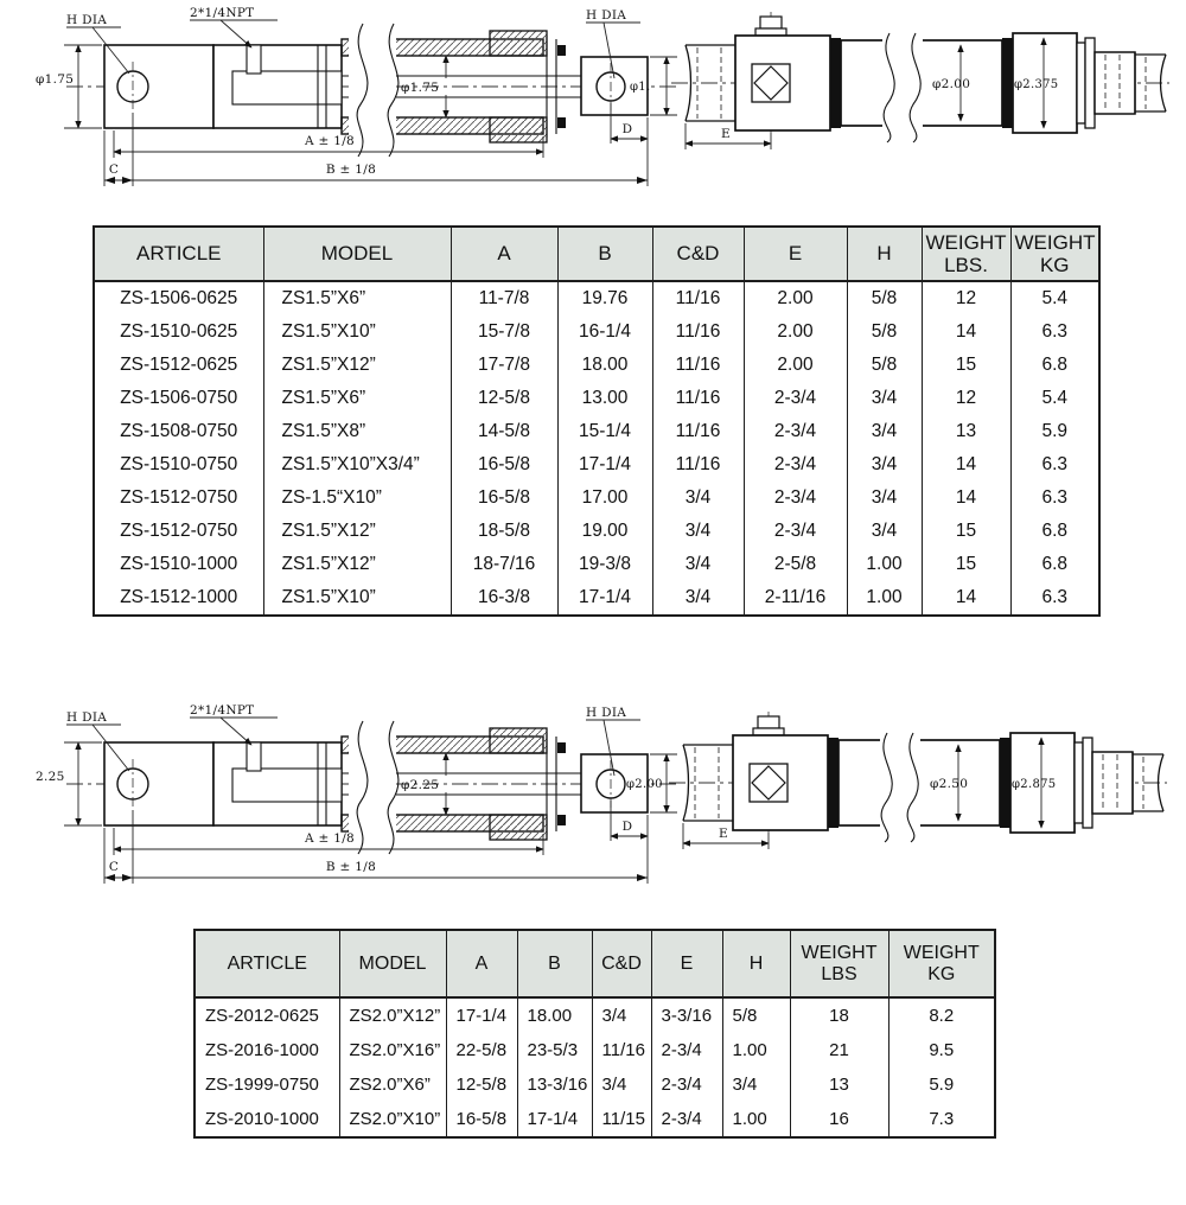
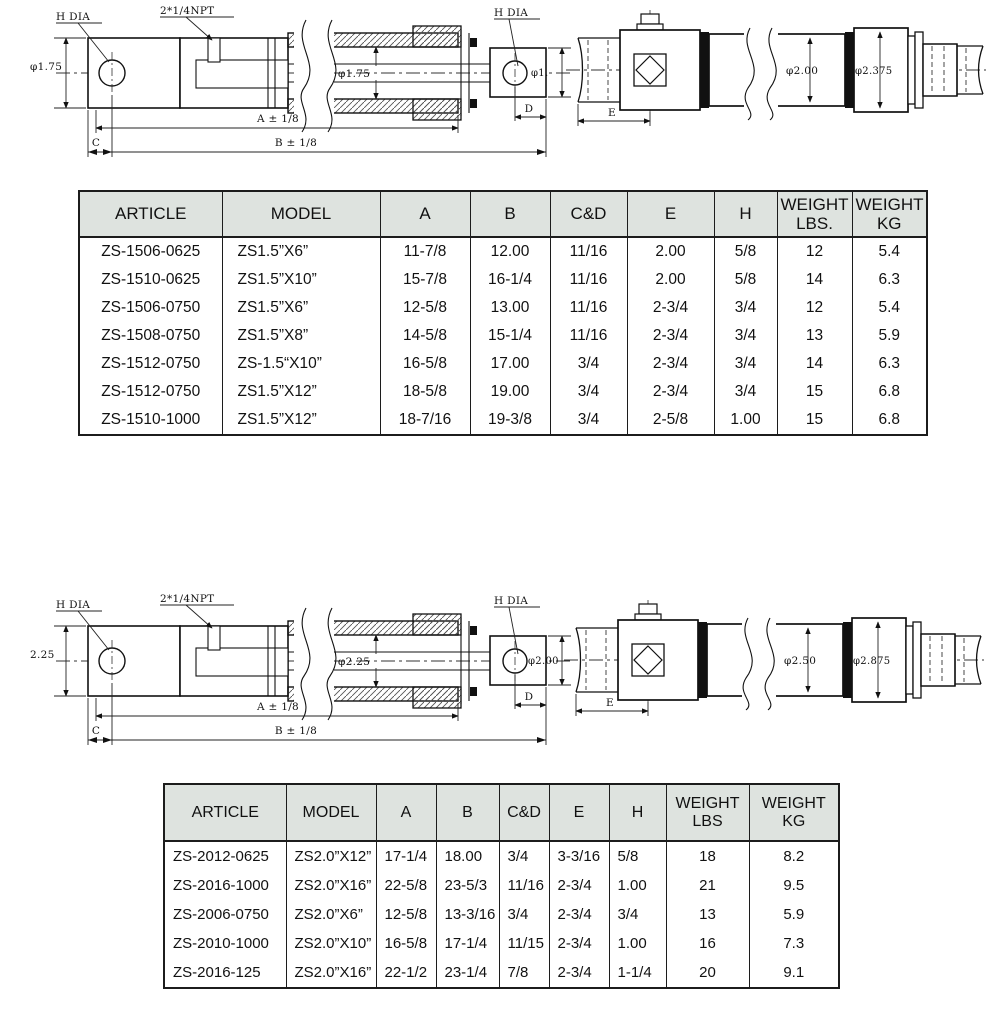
  φ1.75
  H DIA
  φ1.75
  2*1/4NPT
  H DIA
  φ1.
  A ± 1/8
  D
  C
  B ± 1/8
  φ2.00
  φ2.375
  E
  ARTICLE	MODEL	A	B	C&D	E	H	WEIGHT LBS.	WEIGHT KG
- ZS-1506-0625	ZS1.5”X6”	11-7/8	19.76	11/16	2.00	5/8	12	5.4
+ ZS-1506-0625	ZS1.5”X6”	11-7/8	12.00	11/16	2.00	5/8	12	5.4
  ZS-1510-0625	ZS1.5”X10”	15-7/8	16-1/4	11/16	2.00	5/8	14	6.3
- ZS-1512-0625	ZS1.5”X12”	17-7/8	18.00	11/16	2.00	5/8	15	6.8
  ZS-1506-0750	ZS1.5”X6”	12-5/8	13.00	11/16	2-3/4	3/4	12	5.4
  ZS-1508-0750	ZS1.5”X8”	14-5/8	15-1/4	11/16	2-3/4	3/4	13	5.9
- ZS-1510-0750	ZS1.5”X10”X3/4”	16-5/8	17-1/4	11/16	2-3/4	3/4	14	6.3
  ZS-1512-0750	ZS-1.5“X10”	16-5/8	17.00	3/4	2-3/4	3/4	14	6.3
  ZS-1512-0750	ZS1.5”X12”	18-5/8	19.00	3/4	2-3/4	3/4	15	6.8
  ZS-1510-1000	ZS1.5”X12”	18-7/16	19-3/8	3/4	2-5/8	1.00	15	6.8
- ZS-1512-1000	ZS1.5”X10”	16-3/8	17-1/4	3/4	2-11/16	1.00	14	6.3
  φ2.25
  H DIA
  2.25
  2*1/4NPT
  H DIA
  φ2.00
  A ± 1/8
  D
  C
  B ± 1/8
  φ2.50
  φ2.875
  E
  ARTICLE	MODEL	A	B	C&D	E	H	WEIGHT LBS	WEIGHT KG
  ZS-2012-0625	ZS2.0”X12”	17-1/4	18.00	3/4	3-3/16	5/8	18	8.2
  ZS-2016-1000	ZS2.0”X16”	22-5/8	23-5/3	11/16	2-3/4	1.00	21	9.5
- ZS-1999-0750	ZS2.0”X6”	12-5/8	13-3/16	3/4	2-3/4	3/4	13	5.9
+ ZS-2006-0750	ZS2.0”X6”	12-5/8	13-3/16	3/4	2-3/4	3/4	13	5.9
  ZS-2010-1000	ZS2.0”X10”	16-5/8	17-1/4	11/15	2-3/4	1.00	16	7.3
+ ZS-2016-125	ZS2.0”X16”	22-1/2	23-1/4	7/8	2-3/4	1-1/4	20	9.1
